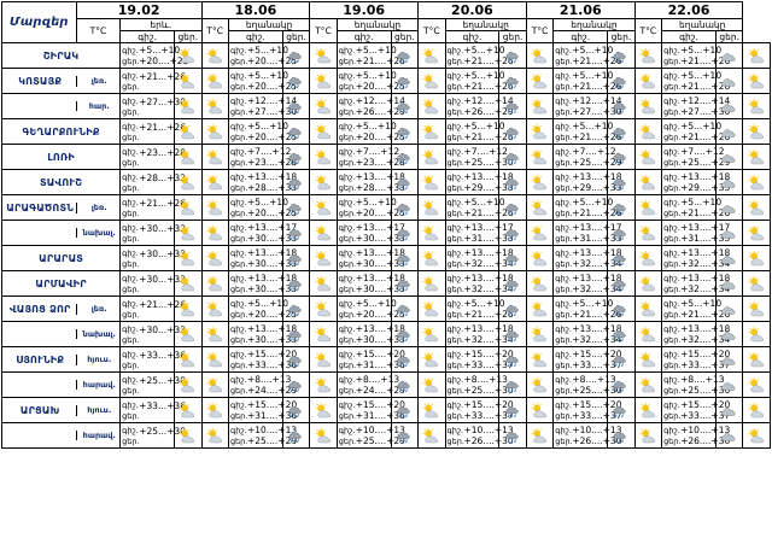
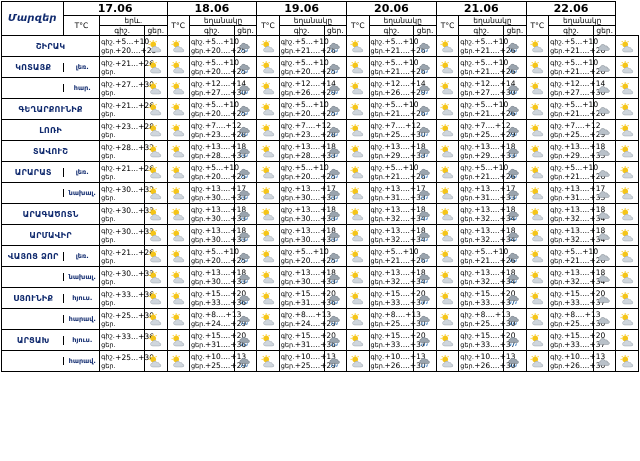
- Մարզեր	19.02	18.06	19.06	20.06	21.06	22.06
+ Մարզեր	17.06	18.06	19.06	20.06	21.06	22.06
  T°C	երև.	T°C	եղանակը	T°C	եղանակը	T°C	եղանակը	T°C	եղանակը	T°C	եղանակը
  գիշ.	ցեր.	գիշ.	ցեր.	գիշ.	ցեր.	գիշ.	ցեր.	գիշ.	ցեր.	գիշ.	ցեր.
  ՇԻՐԱԿ
  գիշ.	+5...+10
  ցեր	+20....+
  գիշ.	+5...+10
  ցեր	+20....+
  գիշ.	+5...+10
  ցեր	+21....+
  գիշ.	+5...+10
  ցեր.	+21....+
  գիշ.	+5...+10
  ցեր	+21....+
  գիշ.	+5...+10
  ցեր	+21....+
  ԿՈՏԱՅՔ	լեռ.
  գիշ.	+21...+2
  ցեր.
  գիշ.	+5...+10
  ցեր	+20....+
  գիշ.	+5...+10
  ցեր	+20....+
  գիշ.	+5...+10
  ցեր.	+21....+
  գիշ.	+5...+10
  ցեր	+21....+
  գիշ.	+5...+10
  ցեր	+21....+
  	հար.
  գիշ.	+27...+3
  ցեր.
  գիշ.	+12....+
  ցեր	+27....+
  գիշ.	+12....+
  ցեր	+26....+
  գիշ.	+12....+
  ցեր.	+26....+
  գիշ.	+12....+
  ցեր	+27....+
  գիշ.	+12....+
  ցեր	+27....+
  ԳԵՂԱՐՔՈՒՆԻՔ
  գիշ.	+21...+2
  ցեր.
  գիշ.	+5...+10
  ցեր	+20....+
  գիշ.	+5...+10
  ցեր	+20....+
  գիշ.	+5...+10
  ցեր.	+21....+
  գիշ.	+5...+10
  ցեր	+21....+
  գիշ.	+5...+10
  ցեր	+21....+
  ԼՈՌԻ
  գիշ.	+23...+2
  ցեր.
  գիշ.	+7....+1
  ցեր	+23....+
  գիշ.	+7....+1
  ցեր	+23....+
  գիշ.	+7....+1
  ցեր.	+25....+
  գիշ.	+7....+1
  ցեր	+25....+
  գիշ.	+7....+1
  ցեր	+25....+
  ՏԱՎՈՒՇ
  գիշ.	+28...+3
  ցեր.
  գիշ.	+13....+
  ցեր	+28....+
  գիշ.	+13....+
  ցեր	+28....+
  գիշ.	+13....+
  ցեր.	+29....+
  գիշ.	+13....+
  ցեր	+29....+
  գիշ.	+13....+
  ցեր	+29....+
- ԱՐԱԳԱԾՈՏՆ	լեռ.
+ ԱՐԱՐԱՏ	լեռ.
  գիշ.	+21...+2
  ցեր.
  գիշ.	+5...+10
  ցեր	+20....+
  գիշ.	+5...+10
  ցեր	+20....+
  գիշ.	+5...+10
  ցեր.	+21....+
  գիշ.	+5...+10
  ցեր	+21....+
  գիշ.	+5...+10
  ցեր	+21....+
  	նախալ.
  գիշ.	+30...+3
  ցեր.
  գիշ.	+13....+
  ցեր	+30....+
  գիշ.	+13....+
  ցեր	+30....+
  գիշ.	+13....+
  ցեր.	+31....+
  գիշ.	+13....+
  ցեր	+31....+
  գիշ.	+13....+
  ցեր	+31....+
- ԱՐԱՐԱՏ
+ ԱՐԱԳԱԾՈՏՆ
  գիշ.	+30...+3
  ցեր.
  գիշ.	+13....+
  ցեր	+30....+
  գիշ.	+13....+
  ցեր	+30....+
  գիշ.	+13....+
  ցեր.	+32....+
  գիշ.	+13....+
  ցեր	+32....+
  գիշ.	+13....+
  ցեր	+32....+
  ԱՐՄԱՎԻՐ
  գիշ.	+30...+3
  ցեր.
  գիշ.	+13....+
  ցեր	+30....+
  գիշ.	+13....+
  ցեր	+30....+
  գիշ.	+13....+
  ցեր.	+32....+
  գիշ.	+13....+
  ցեր	+32....+
  գիշ.	+13....+
  ցեր	+32....+
  ՎԱՅՈՑ ՁՈՐ	լեռ.
  գիշ.	+21...+2
  ցեր.
  գիշ.	+5...+10
  ցեր	+20....+
  գիշ.	+5...+10
  ցեր	+20....+
  գիշ.	+5...+10
  ցեր.	+21....+
  գիշ.	+5...+10
  ցեր	+21....+
  գիշ.	+5...+10
  ցեր	+21....+
  	նախալ.
  գիշ.	+30...+3
  ցեր.
  գիշ.	+13....+
  ցեր	+30....+
  գիշ.	+13....+
  ցեր	+30....+
  գիշ.	+13....+
  ցեր.	+32....+
  գիշ.	+13....+
  ցեր	+32....+
  գիշ.	+13....+
  ցեր	+32....+
  ՍՅՈՒՆԻՔ	հյուս.
  գիշ.	+33...+3
  ցեր.
  գիշ.	+15....+
  ցեր	+33....+
  գիշ.	+15....+
  ցեր	+31....+
  գիշ.	+15....+
  ցեր.	+33....+
  գիշ.	+15....+
  ցեր	+33....+
  գիշ.	+15....+
  ցեր	+33....+
  	հարավ.
  գիշ.	+25...+3
  ցեր.
  գիշ.	+8....+1
  ցեր	+24....+
  գիշ.	+8....+1
  ցեր	+24....+
  գիշ.	+8....+1
  ցեր.	+25....+
  գիշ.	+8....+1
  ցեր	+25....+
  գիշ.	+8....+1
  ցեր	+25....+
  ԱՐՑԱԽ	հյուս.
  գիշ.	+33...+3
  ցեր.
  գիշ.	+15....+
  ցեր	+31....+
  գիշ.	+15....+
  ցեր	+31....+
  գիշ.	+15....+
  ցեր.	+33....+
  գիշ.	+15....+
  ցեր	+33....+
  գիշ.	+15....+
  ցեր	+33....+
  	հարավ.
  գիշ.	+25...+3
  ցեր.
  գիշ.	+10....+
  ցեր	+25....+
  գիշ.	+10....+
  ցեր	+25....+
  գիշ.	+10....+
  ցեր.	+26....+
  գիշ.	+10....+
  ցեր	+26....+
  գիշ.	+10....+
  ցեր	+26....+
